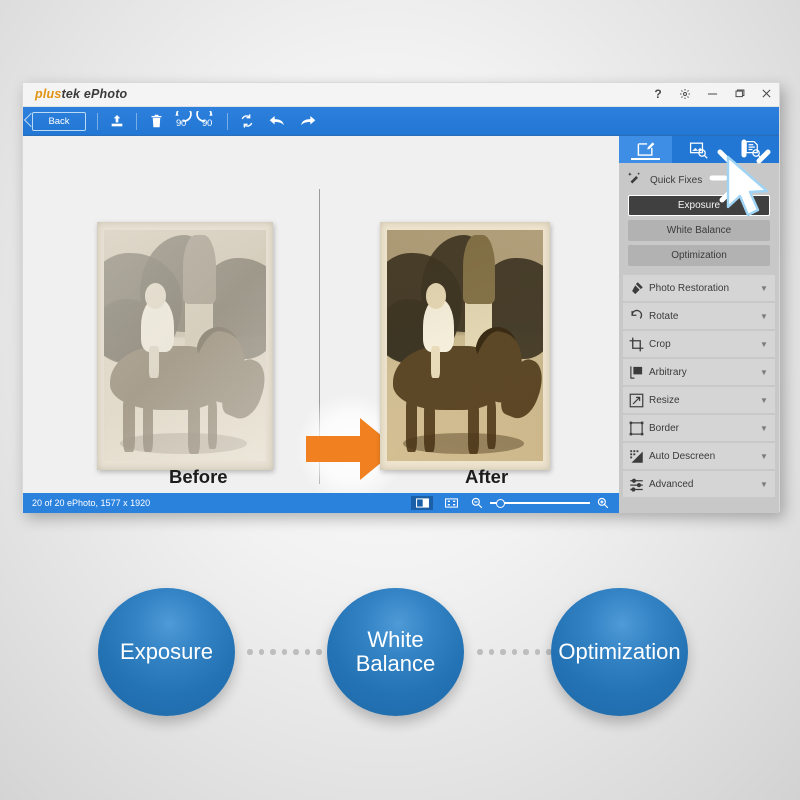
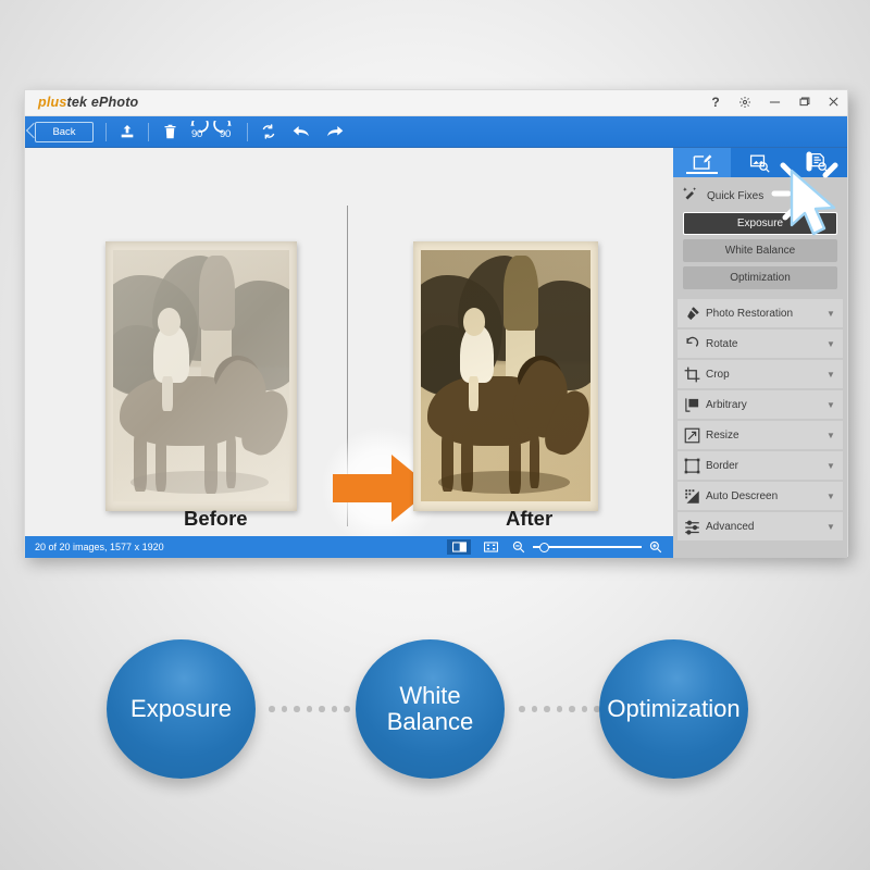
  plustek ePhoto
  ?
  Back
  90
  90
  Before
  After
- 20 of 20 ePhoto, 1577 x 1920
+ 20 of 20 images, 1577 x 1920
  Quick Fixes
  Exposure
  White Balance
  Optimization
  Photo Restoration
  ▼
  Rotate
  ▼
  Crop
  ▼
  Arbitrary
  ▼
  Resize
  ▼
  Border
  ▼
  Auto Descreen
  ▼
  Advanced
  ▼
  Exposure
  White
  Balance
  Optimization
